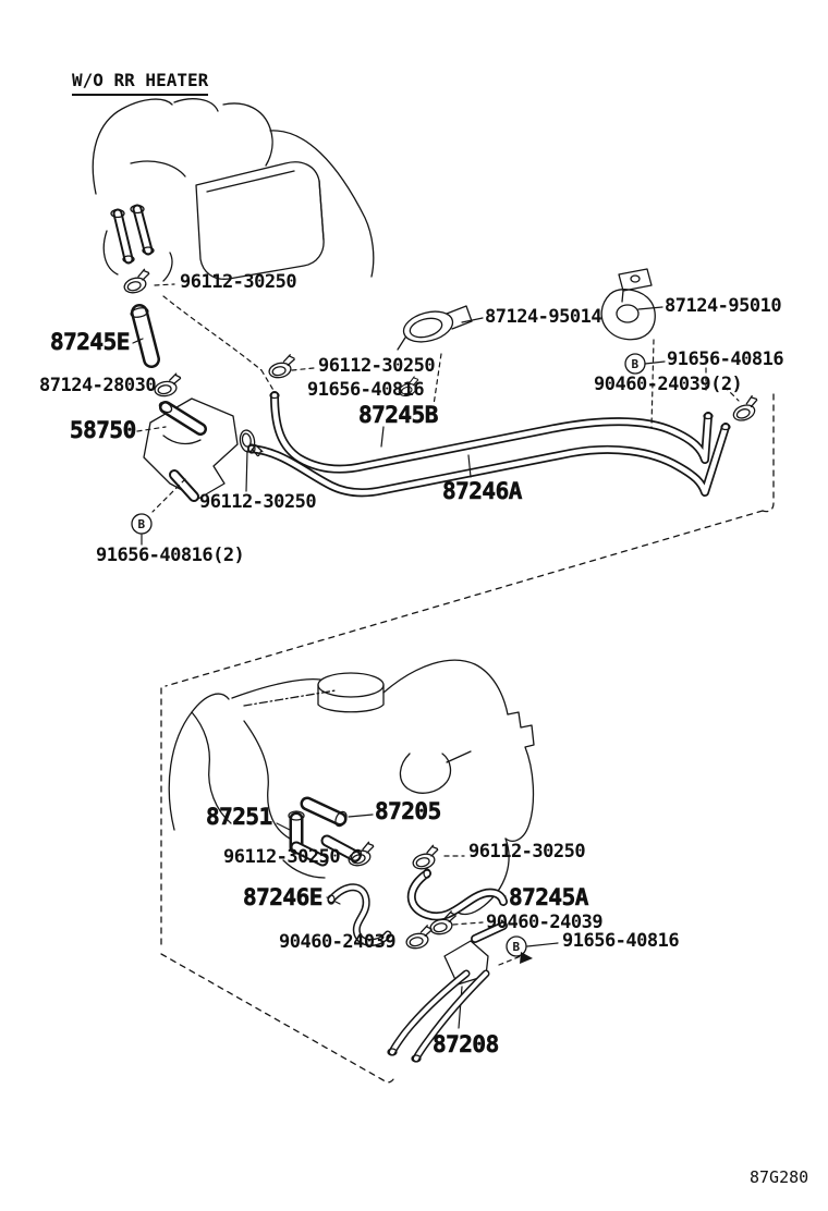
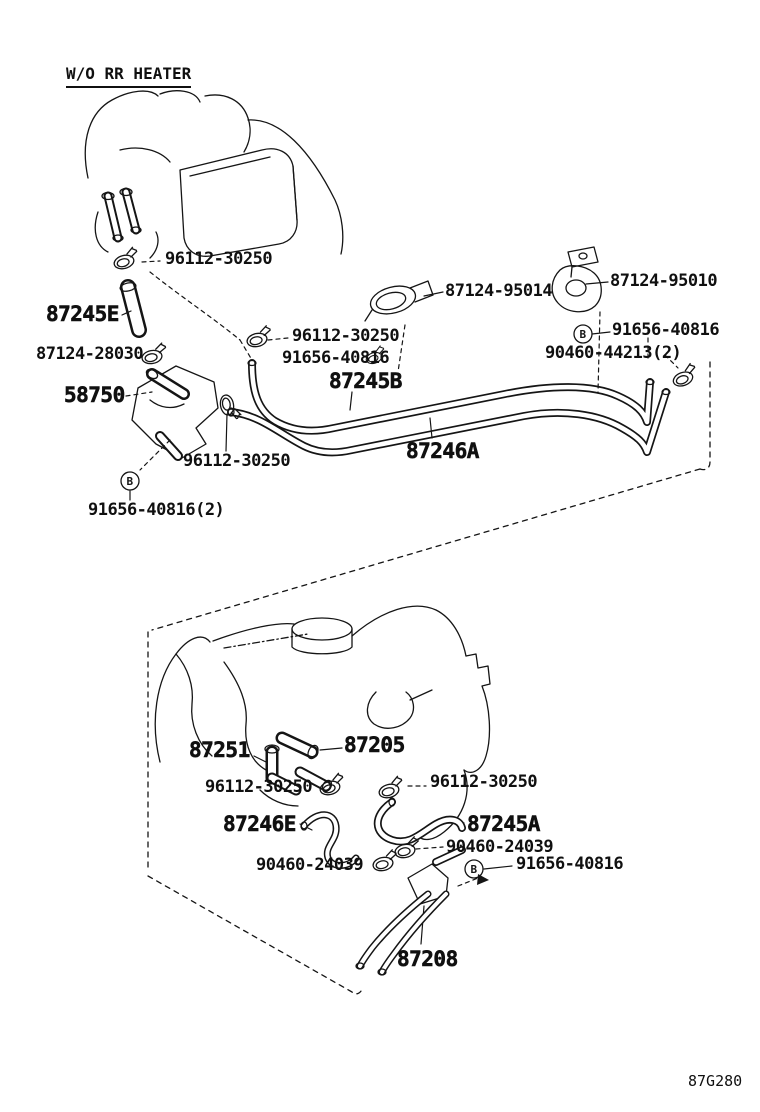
  B
  B
  B
  W/O RR HEATER
  96112-30250
  87245E
  87124-28030
  96112-30250
  91656-40816
  87245B
  87124-95014
  87124-95010
  91656-40816
- 90460-24039(2)
+ 90460-44213(2)
  58750
  96112-30250
  91656-40816(2)
  87246A
  87251
  87205
  96112-30250
  96112-30250
  87246E
  87245A
  90460-24039
  90460-24039
  91656-40816
  87208
  87G280
